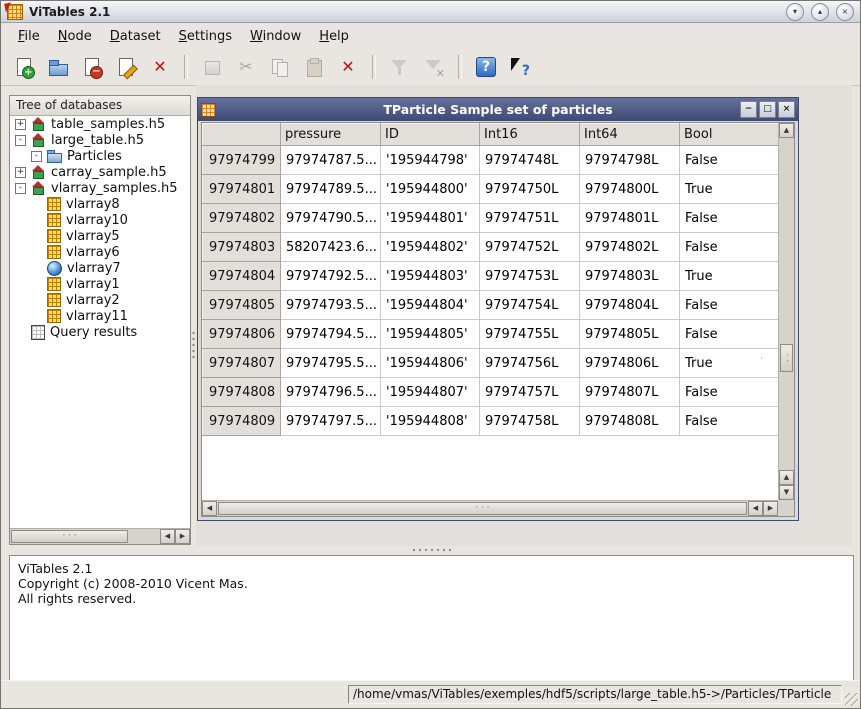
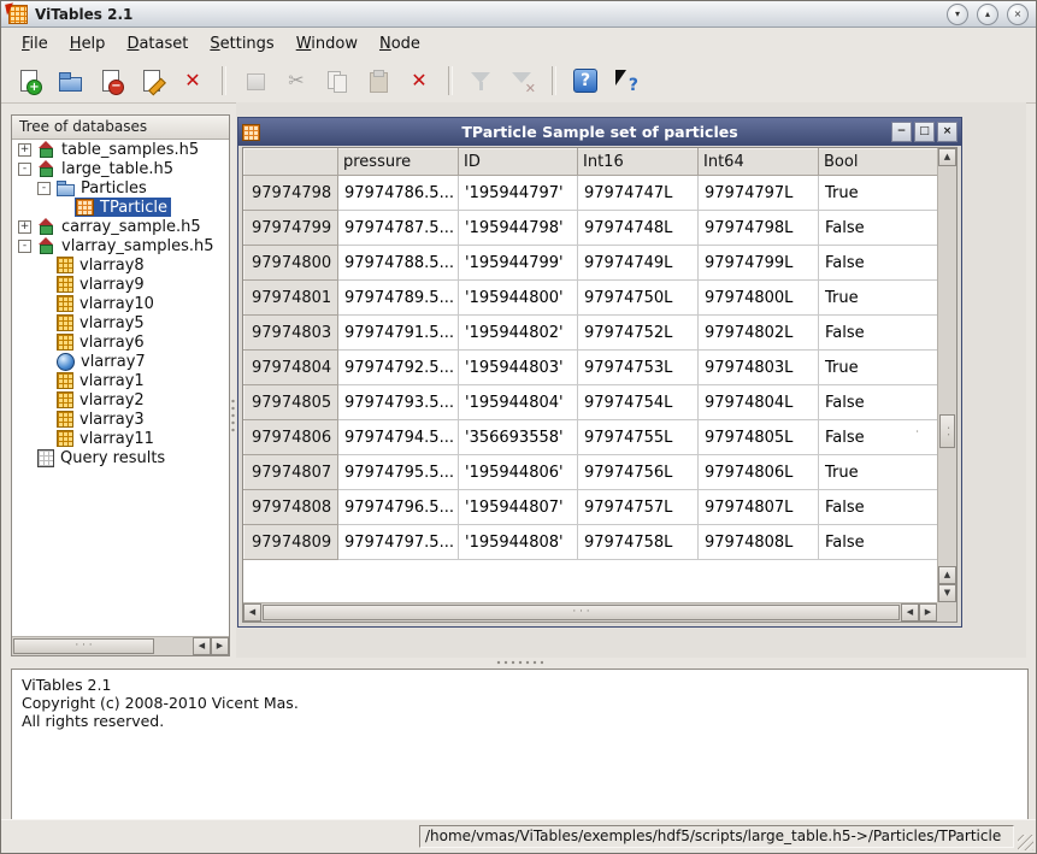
  ViTables 2.1
  ▾
  ▴
  ×
  File
- Node
+ Help
  Dataset
  Settings
  Window
- Help
+ Node
  Tree of databases
  +
  table_samples.h5
  -
  large_table.h5
  -
  Particles
+ TParticle
  +
  carray_sample.h5
  -
  vlarray_samples.h5
  vlarray8
+ vlarray9
  vlarray10
  vlarray5
  vlarray6
  vlarray7
  vlarray1
  vlarray2
+ vlarray3
  vlarray11
  Query results
  ◀
  ▶
  TParticle Sample set of particles
  −
  □
  ×
  	pressure	ID	Int16	Int64	Bool
+ 97974798	97974786.5...	'195944797'	97974747L	97974797L	True
  97974799	97974787.5...	'195944798'	97974748L	97974798L	False
+ 97974800	97974788.5...	'195944799'	97974749L	97974799L	False
  97974801	97974789.5...	'195944800'	97974750L	97974800L	True
- 97974802	97974790.5...	'195944801'	97974751L	97974801L	False
- 97974803	58207423.6...	'195944802'	97974752L	97974802L	False
+ 97974803	97974791.5...	'195944802'	97974752L	97974802L	False
  97974804	97974792.5...	'195944803'	97974753L	97974803L	True
  97974805	97974793.5...	'195944804'	97974754L	97974804L	False
- 97974806	97974794.5...	'195944805'	97974755L	97974805L	False
+ 97974806	97974794.5...	'356693558'	97974755L	97974805L	False
  97974807	97974795.5...	'195944806'	97974756L	97974806L	True
  97974808	97974796.5...	'195944807'	97974757L	97974807L	False
  97974809	97974797.5...	'195944808'	97974758L	97974808L	False
  ▲
  ▲
  ▼
  ◀
  ◀
  ▶
  ViTables 2.1
  Copyright (c) 2008-2010 Vicent Mas.
  All rights reserved.
  /home/vmas/ViTables/exemples/hdf5/scripts/large_table.h5->/Particles/TParticle
